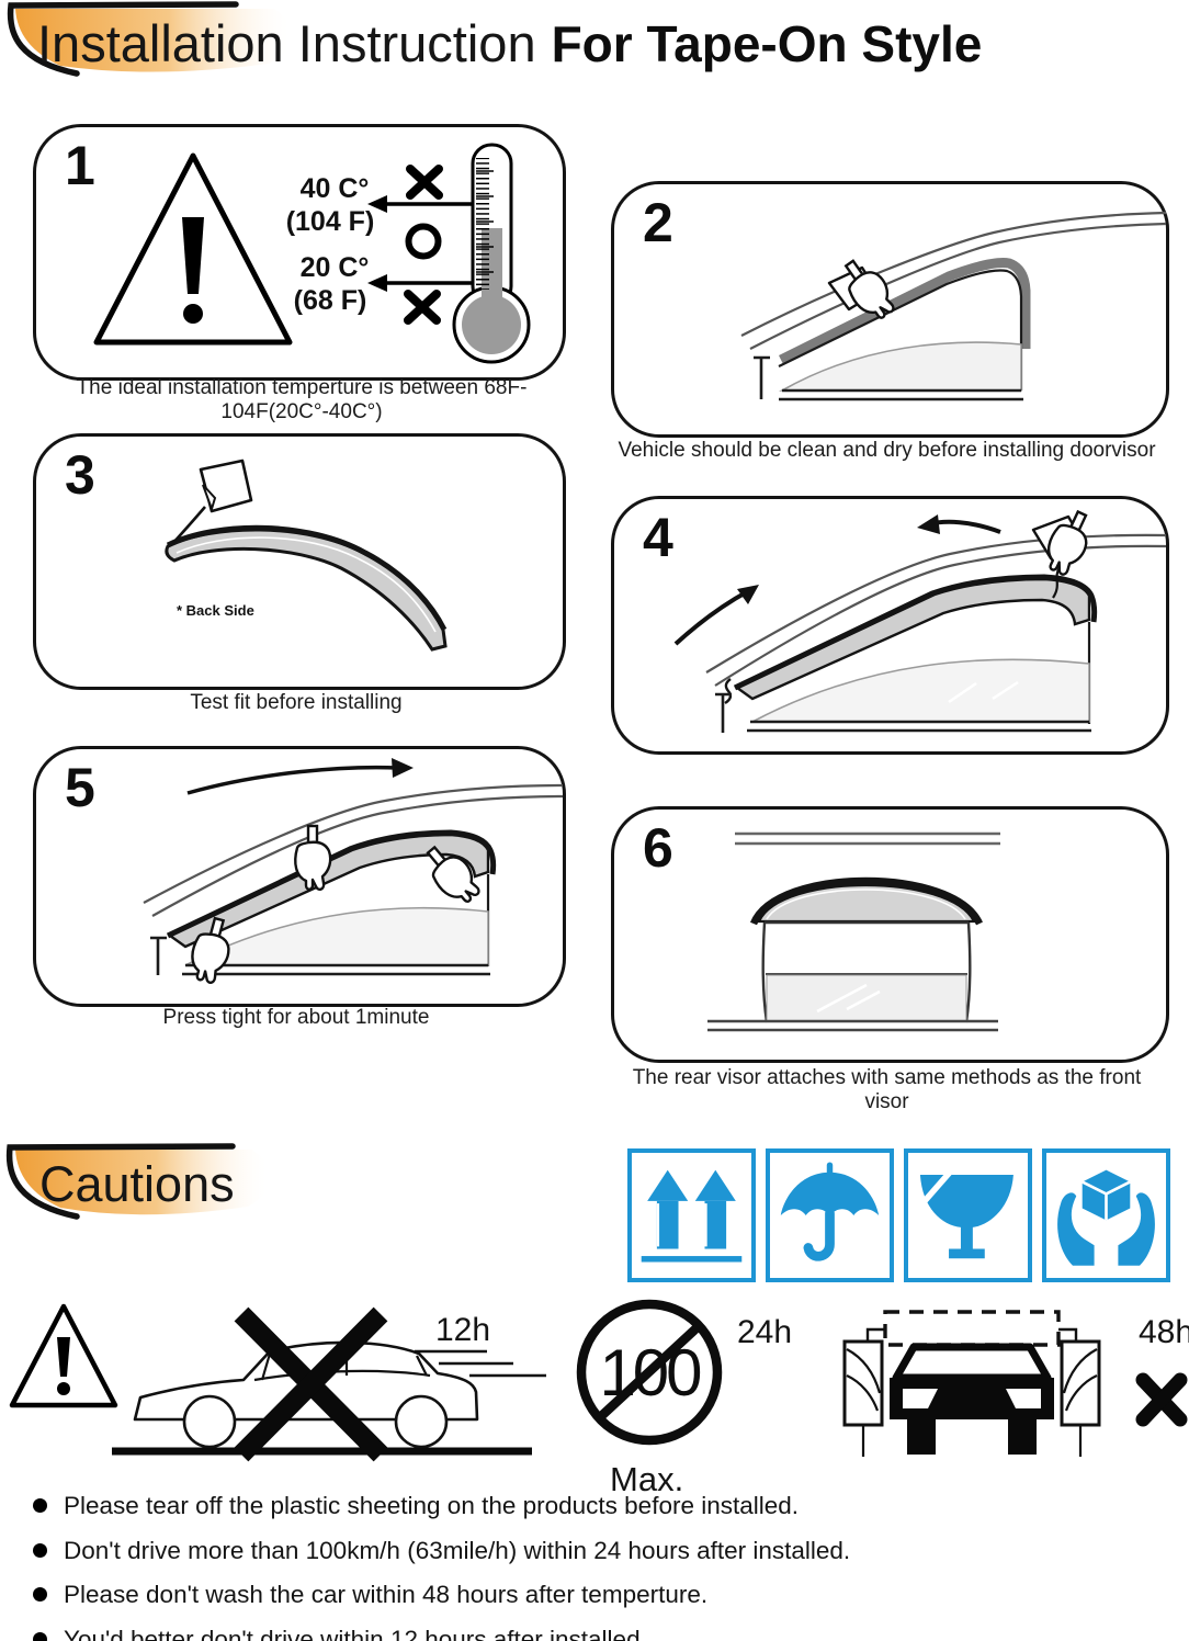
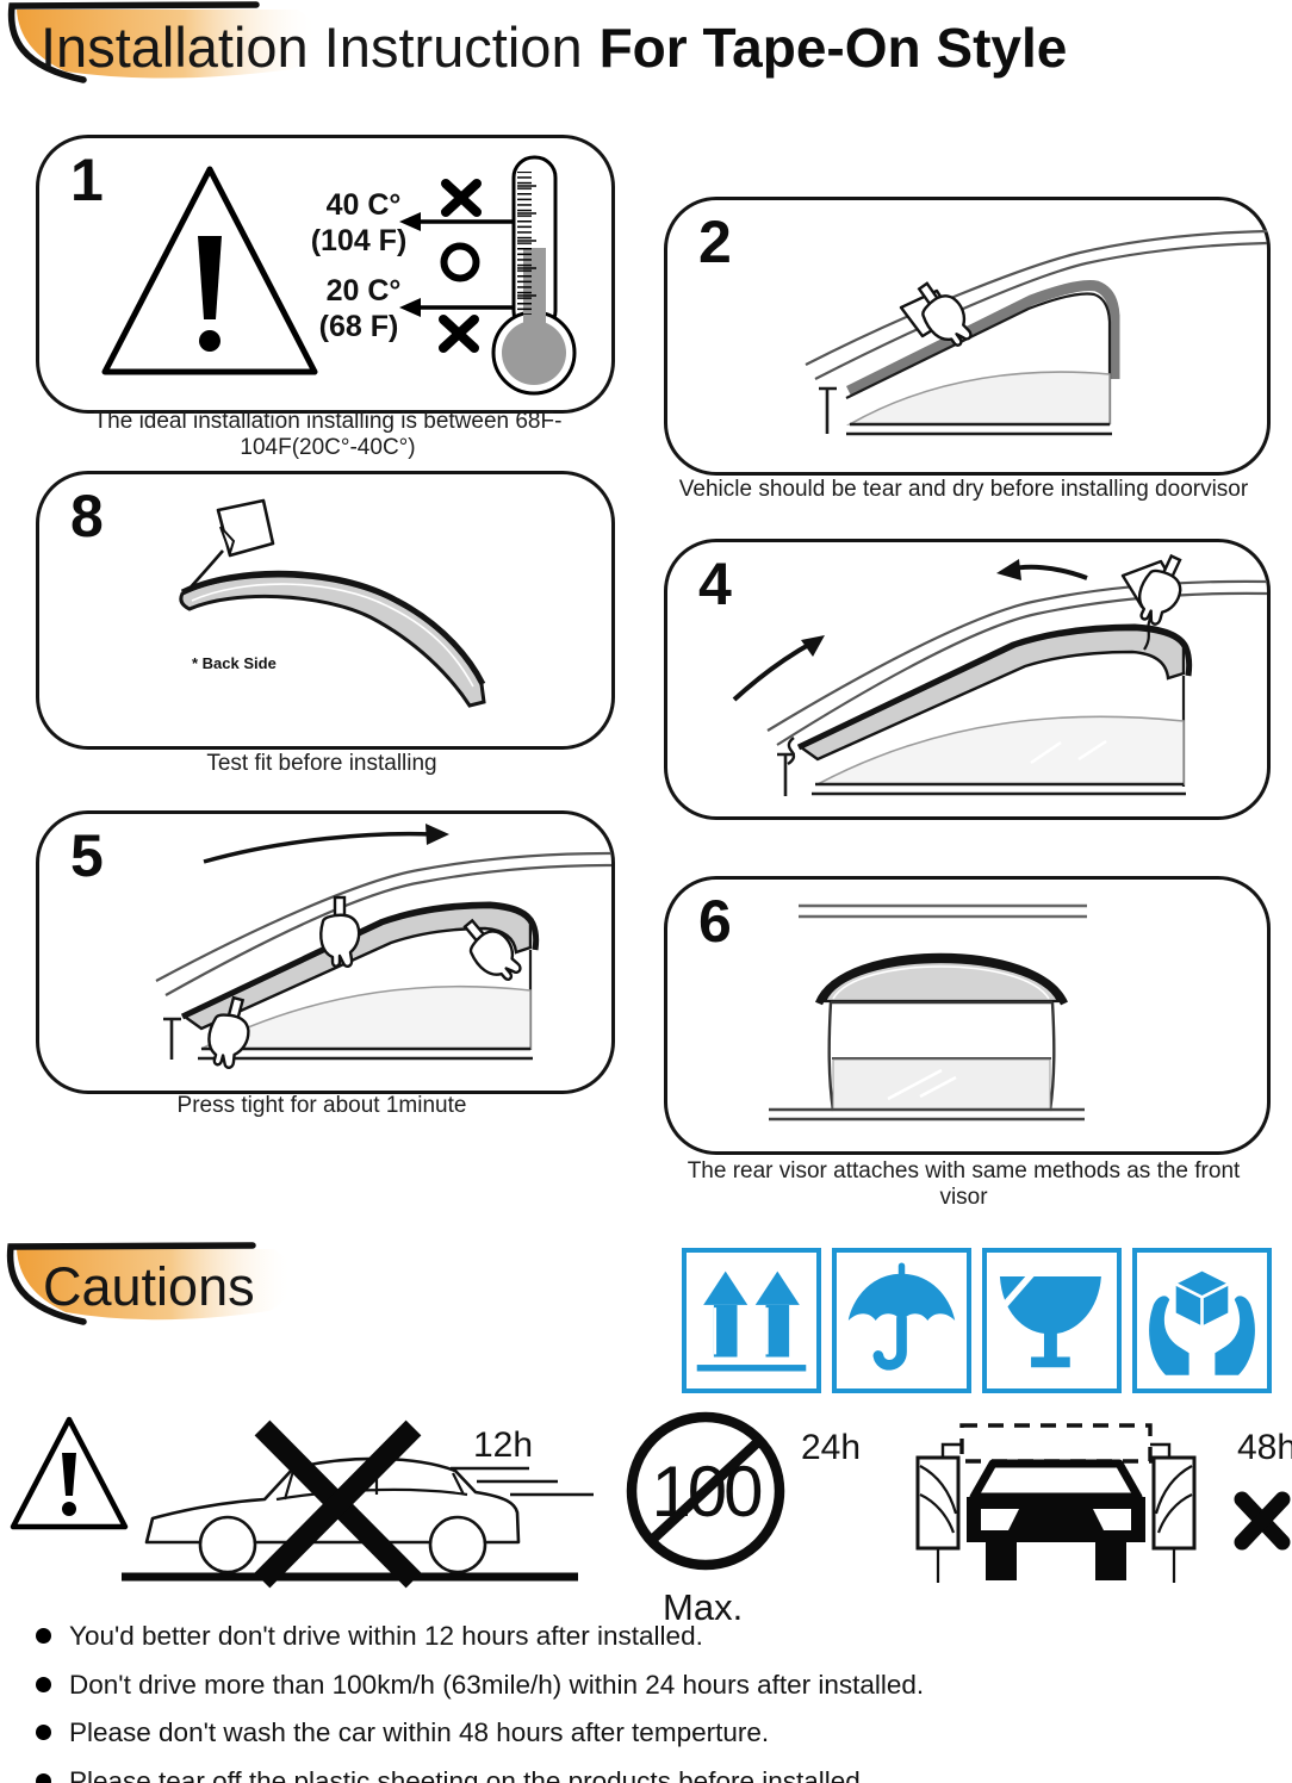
  Installation Instruction For Tape-On Style
  1
  40 C°
  (104 F)
  20 C°
  (68 F)
- The ideal installation temperture is between 68F-104F(20C°-40C°)
+ The ideal installation installing is between 68F-104F(20C°-40C°)
  2
- Vehicle should be clean and dry before installing doorvisor
+ Vehicle should be tear and dry before installing doorvisor
- 3
+ 8
  * Back Side
  Test fit before installing
  4
  5
  Press tight for about 1minute
  6
  The rear visor attaches with same methods as the front visor
  Cautions
  12h
  24h
  Max.
  48h
- Please tear off the plastic sheeting on the products before installed.
+ You'd better don't drive within 12 hours after installed.
  Don't drive more than 100km/h (63mile/h) within 24 hours after installed.
  Please don't wash the car within 48 hours after temperture.
- You'd better don't drive within 12 hours after installed.
+ Please tear off the plastic sheeting on the products before installed.
